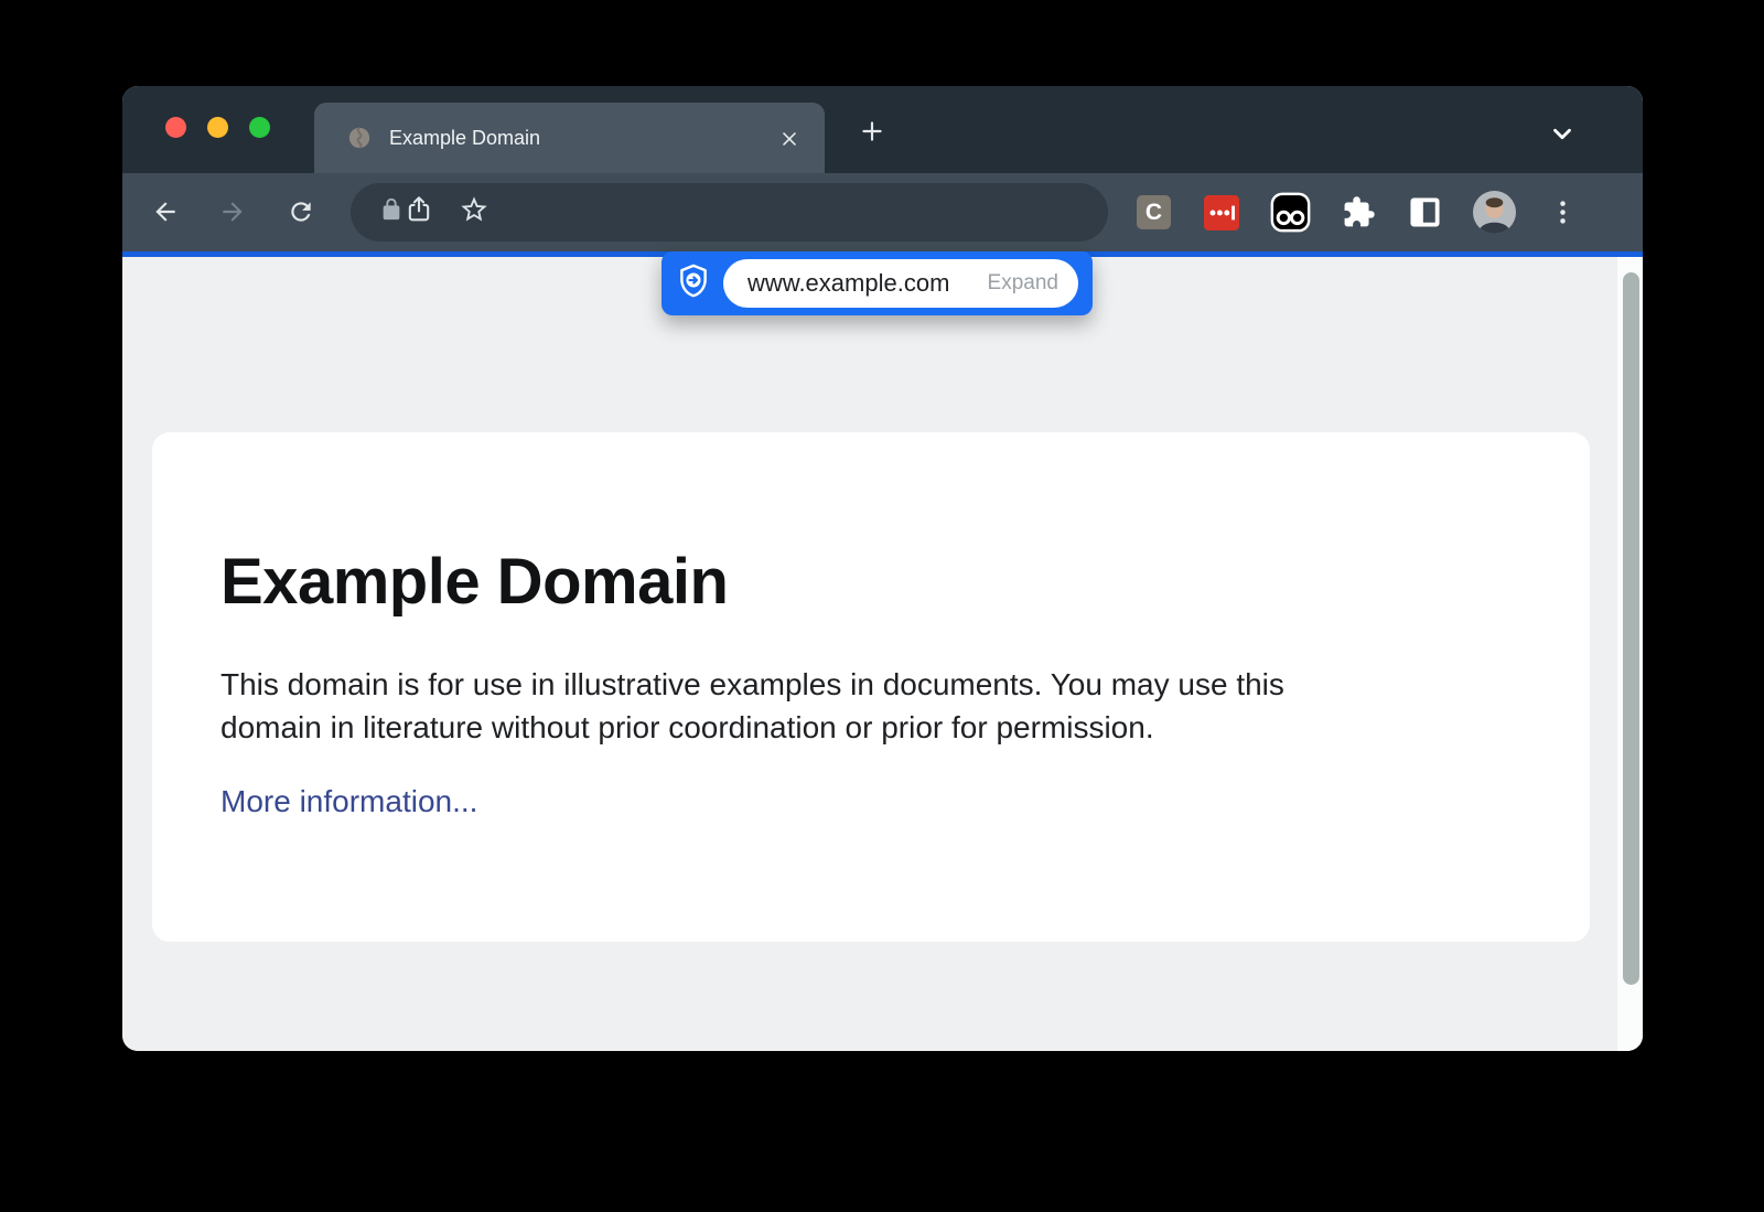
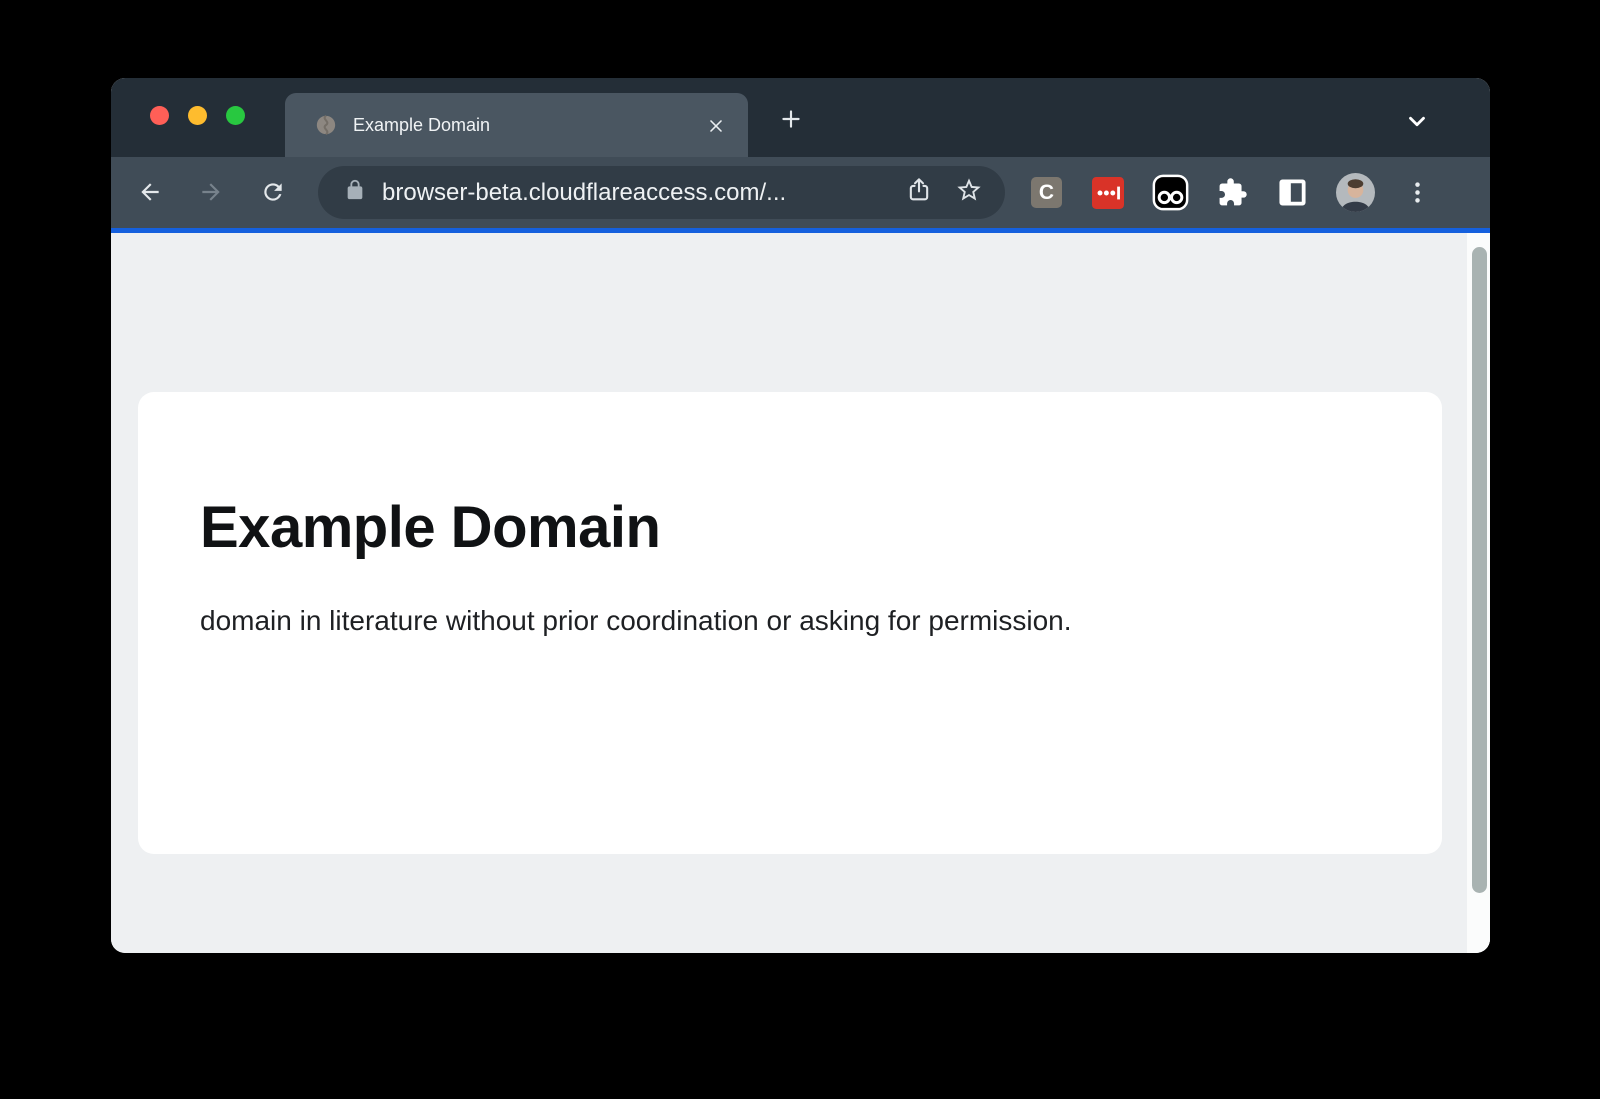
  Example Domain
+ browser-beta.cloudflareaccess.com/...
  C
- www.example.com
- Expand
  Example Domain
- This domain is for use in illustrative examples in documents. You may use this
- domain in literature without prior coordination or prior for permission.
+ domain in literature without prior coordination or asking for permission.
- More information...
